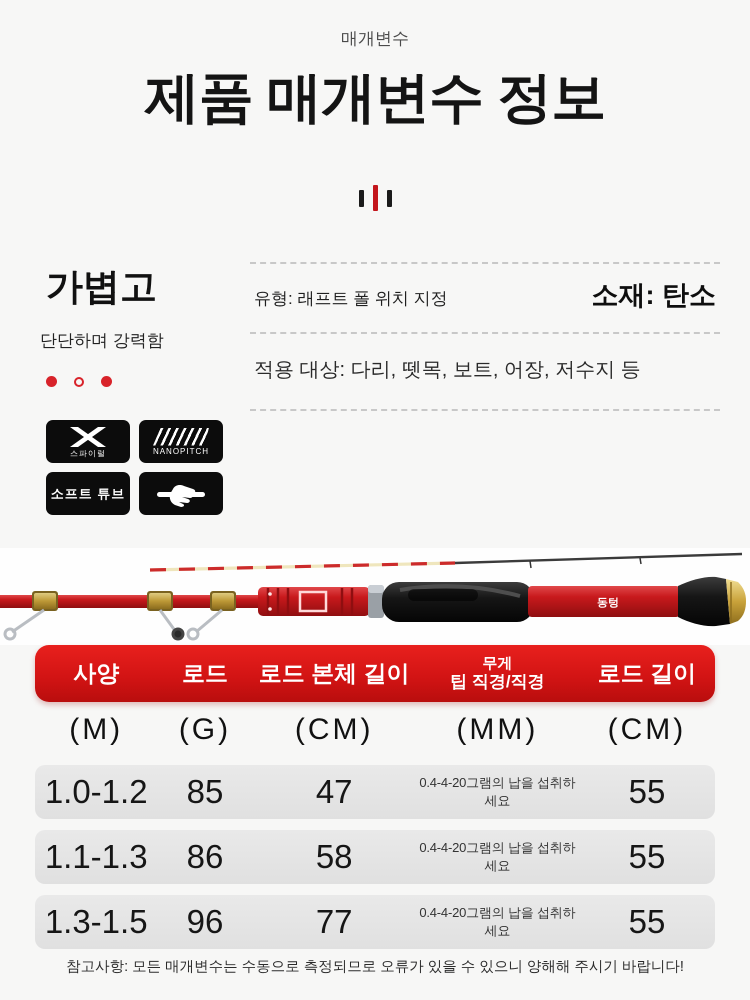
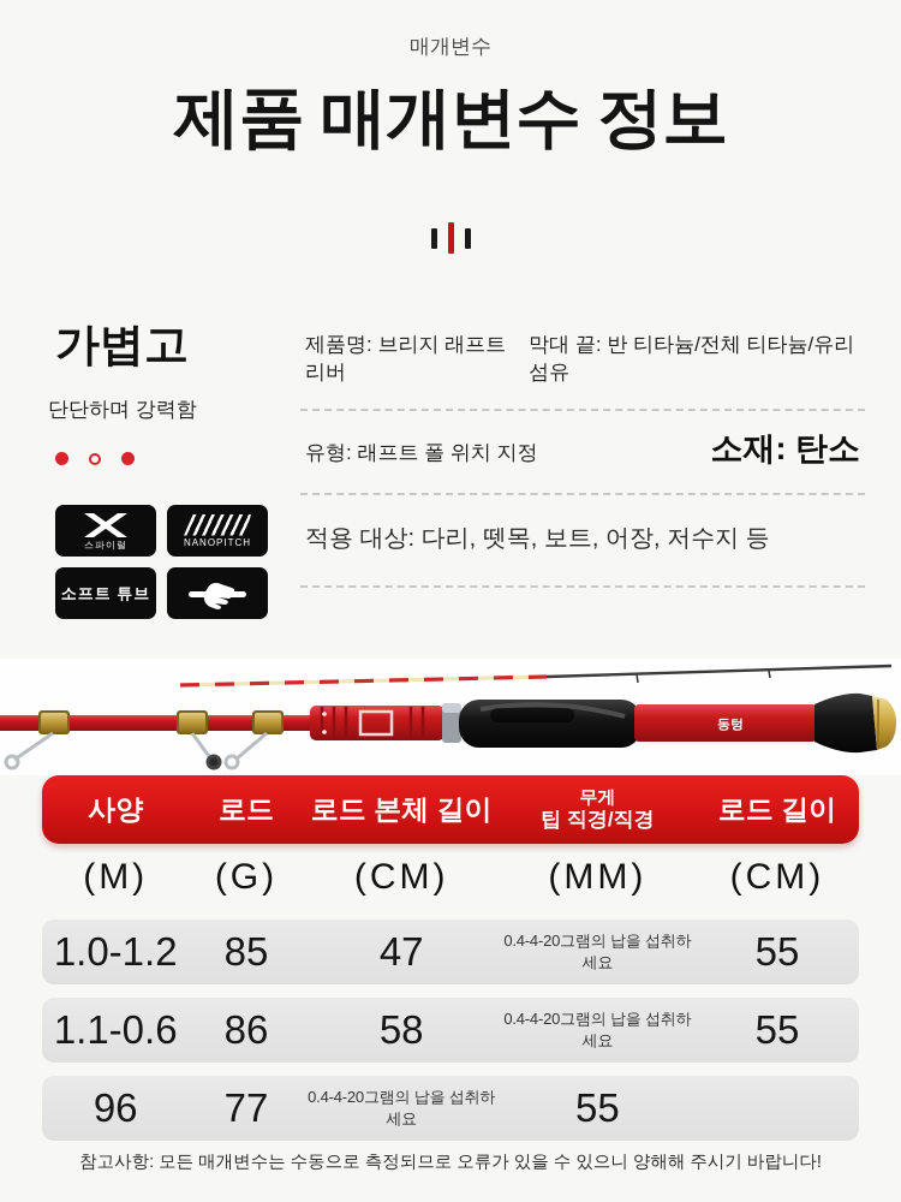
  매개변수
  제품 매개변수 정보
  가볍고
  단단하며 강력함
  스파이럴
  NANOPITCH
  소프트 튜브
+ 제품명: 브리지 래프트 리버
+ 막대 끝: 반 티타늄/전체 티타늄/유리섬유
  유형: 래프트 폴 위치 지정
  소재: 탄소
  적용 대상: 다리, 뗏목, 보트, 어장, 저수지 등
  동텅
  사양
  로드
  로드 본체 길이
  무게
  팁 직경/직경
  로드 길이
  (M)
  (G)
  (CM)
  (MM)
  (CM)
  1.0-1.2
  85
  47
  0.4-4-20그램의 납을 섭취하세요
  55
- 1.1-1.3
+ 1.1-0.6
  86
  58
  0.4-4-20그램의 납을 섭취하세요
  55
- 1.3-1.5
  96
  77
  0.4-4-20그램의 납을 섭취하세요
  55
  참고사항: 모든 매개변수는 수동으로 측정되므로 오류가 있을 수 있으니 양해해 주시기 바랍니다!
